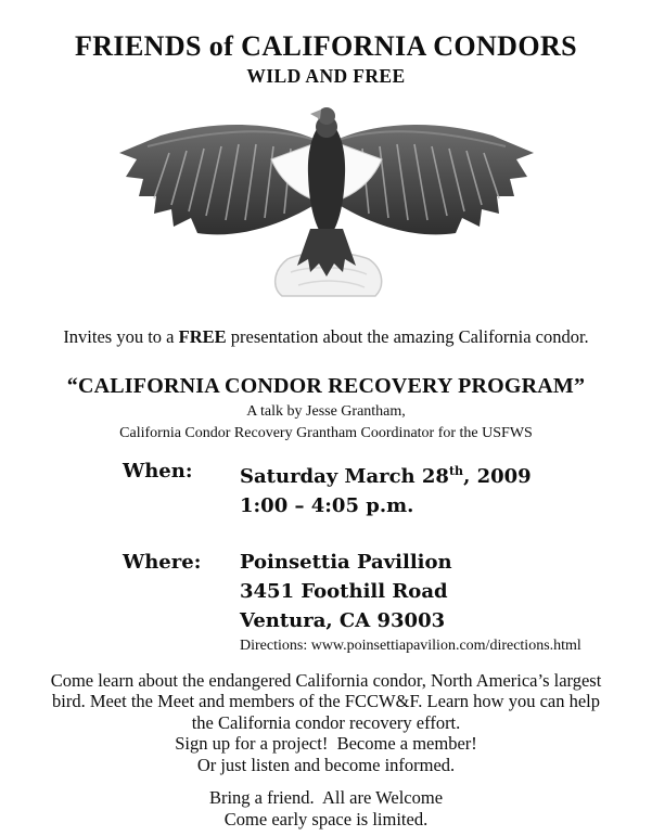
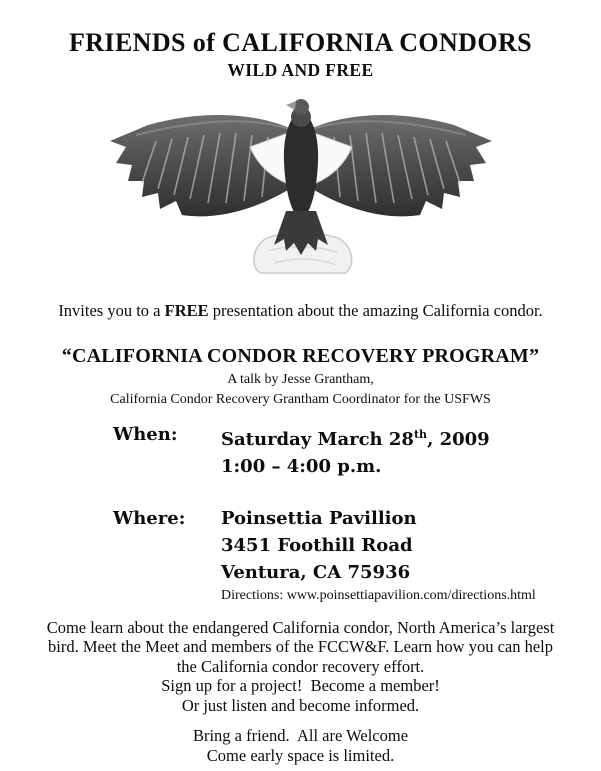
  FRIENDS of CALIFORNIA CONDORS
  WILD AND FREE
  Invites you to a FREE presentation about the amazing California condor.
  “CALIFORNIA CONDOR RECOVERY PROGRAM”
  A talk by Jesse Grantham,
  California Condor Recovery Grantham Coordinator for the USFWS
  When:
  Saturday March 28th, 2009
- 1:00 – 4:05 p.m.
+ 1:00 – 4:00 p.m.
  Where:
  Poinsettia Pavillion
  3451 Foothill Road
- Ventura, CA 93003
+ Ventura, CA 75936
  Directions: www.poinsettiapavilion.com/directions.html
  Come learn about the endangered California condor, North America’s largest
  bird. Meet the Meet and members of the FCCW&F. Learn how you can help
  the California condor recovery effort.
  Sign up for a project! Become a member!
  Or just listen and become informed.
  Bring a friend. All are Welcome
  Come early space is limited.
